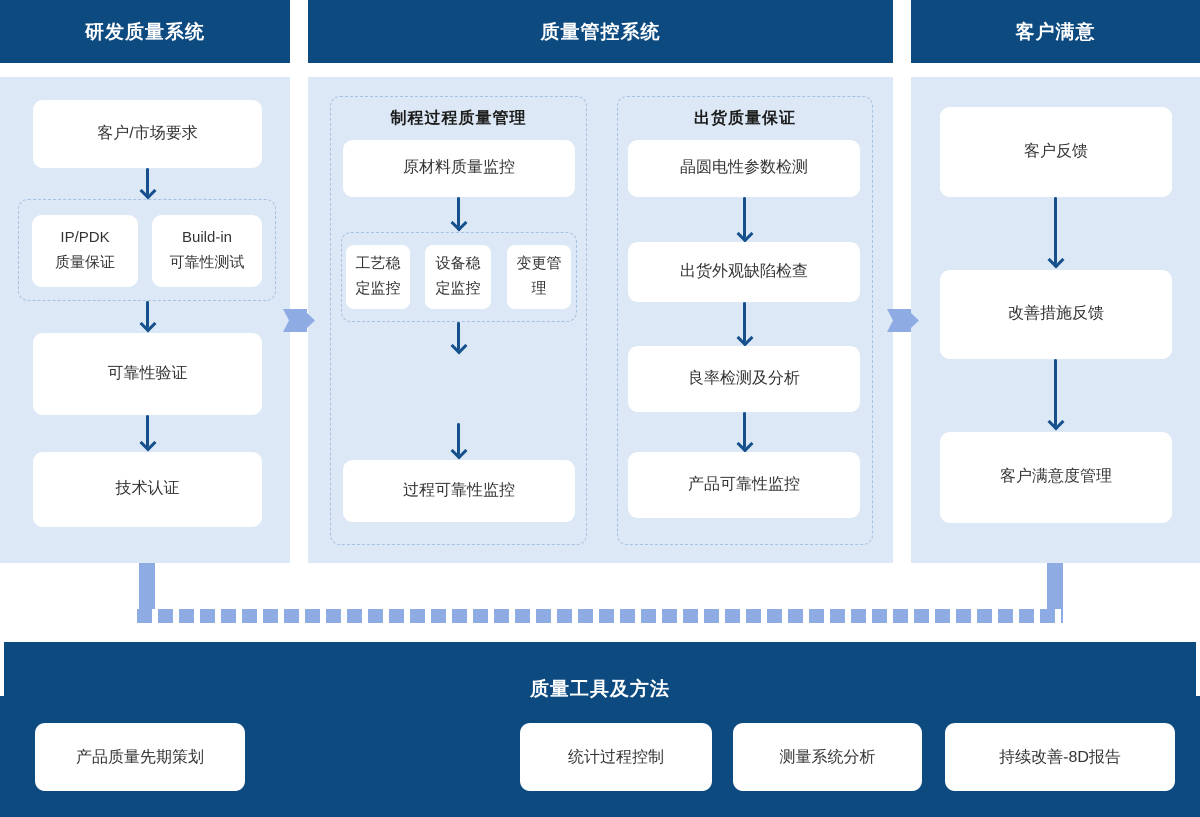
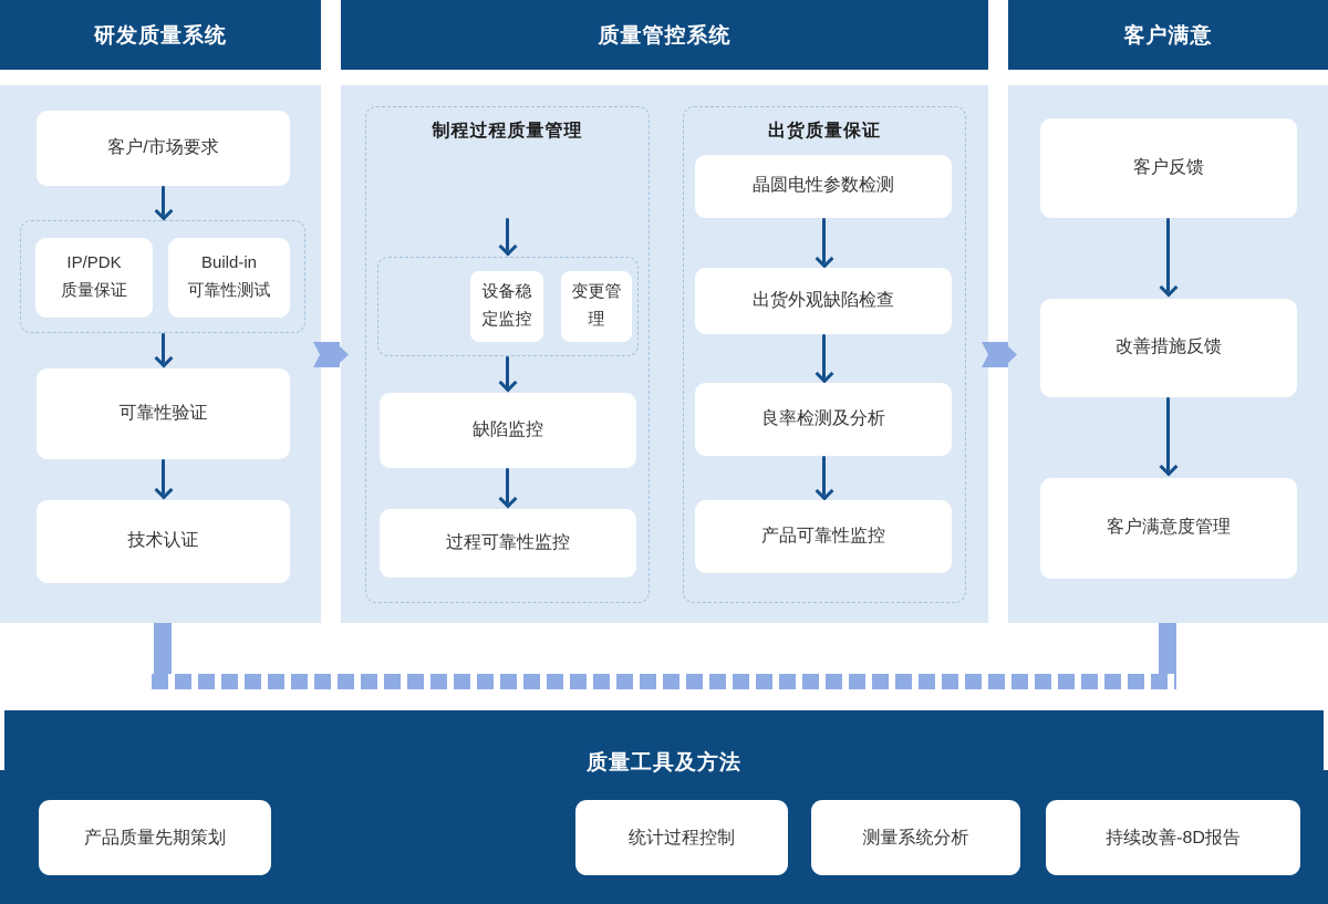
  研发质量系统
  质量管控系统
  客户满意
  客户/市场要求
  IP/PDK
  质量保证
  Build-in
  可靠性测试
  可靠性验证
  技术认证
  制程过程质量管理
- 原材料质量监控
- 工艺稳定监控
  设备稳定监控
  变更管理
+ 缺陷监控
  过程可靠性监控
  出货质量保证
  晶圆电性参数检测
  出货外观缺陷检查
  良率检测及分析
  产品可靠性监控
  客户反馈
  改善措施反馈
  客户满意度管理
  质量工具及方法
  产品质量先期策划
  统计过程控制
  测量系统分析
  持续改善-8D报告
